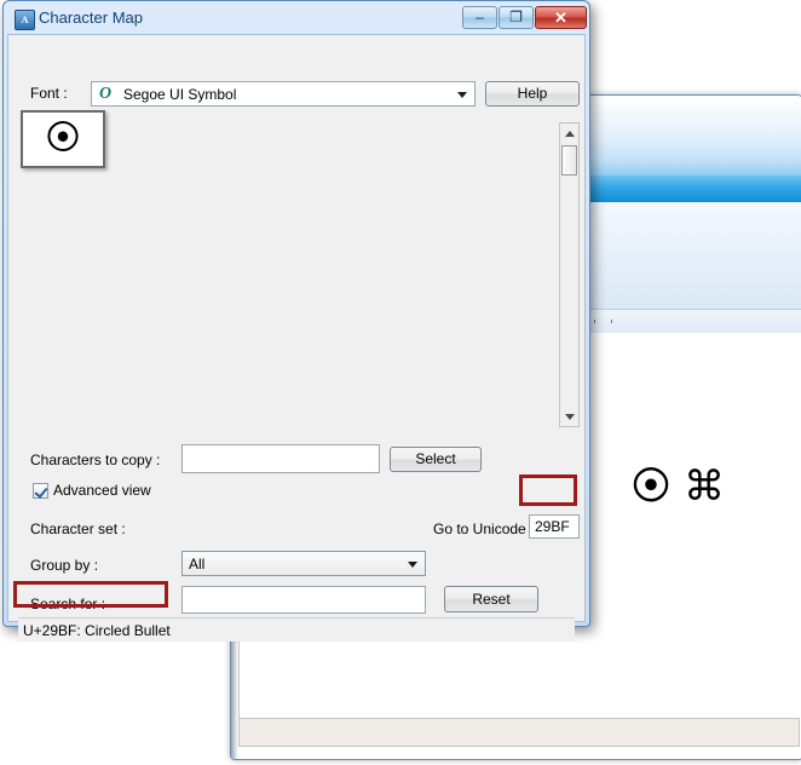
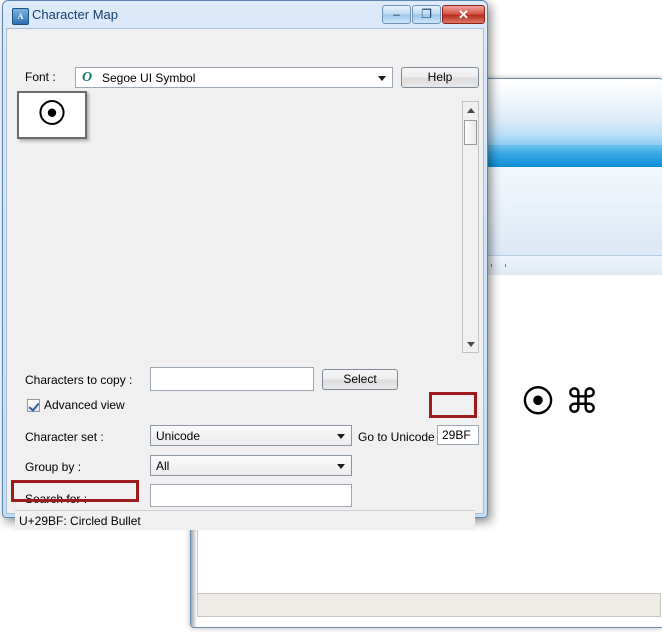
  ⦿⌘
  A
  Character Map
  –
  ❐
  ✕
  Font :
  O
  Segoe UI Symbol
  Help
  ⦿
  Characters to copy :
  Select
  Advanced view
  Character set :
+ Unicode
  Go to Unicode
  29BF
  Group by :
  All
  Search for :
- Reset
  U+29BF: Circled Bullet
